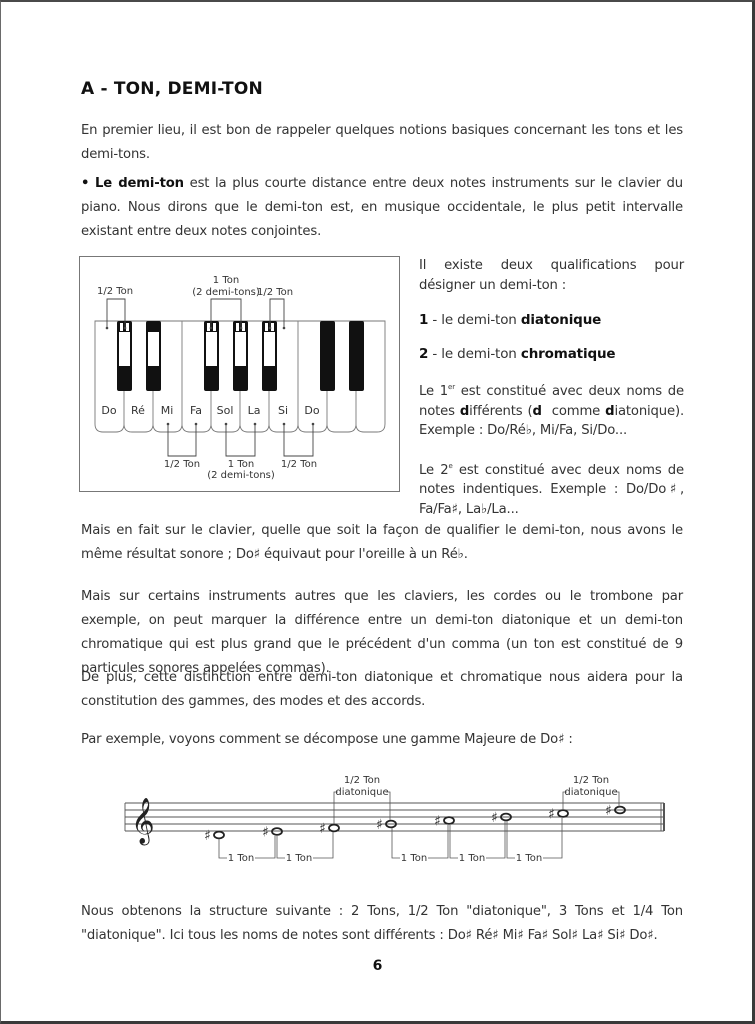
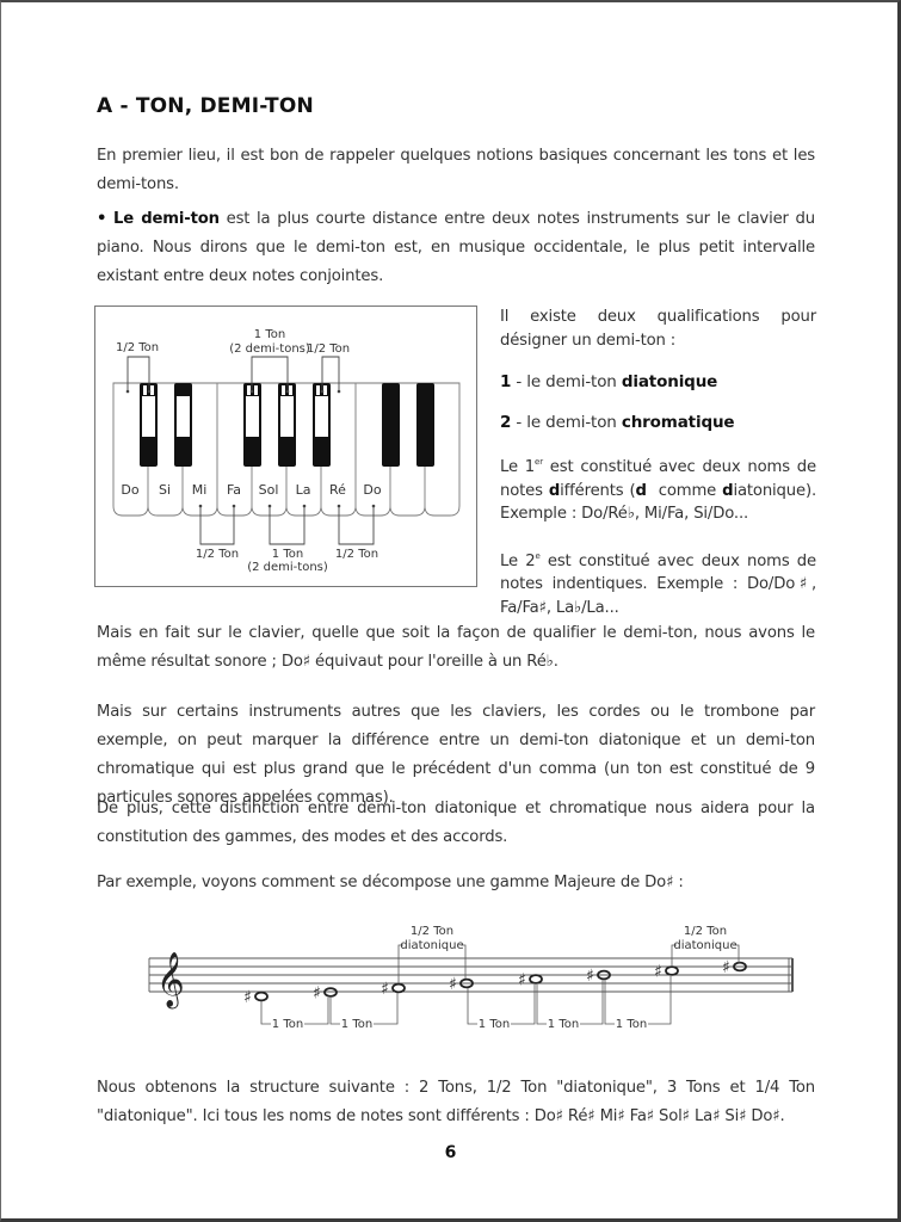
  A - TON, DEMI-TON
  En premier lieu, il est bon de rappeler quelques notions basiques concernant les tons et les demi-tons.
  • Le demi-ton est la plus courte distance entre deux notes instruments sur le clavier du piano. Nous dirons que le demi-ton est, en musique occidentale, le plus petit intervalle existant entre deux notes conjointes.
  Do
- Ré
+ Si
  Mi
  Fa
  Sol
  La
- Si
+ Ré
  Do
  1/2 Ton
  1 Ton
  (2 demi-tons)
  1/2 Ton
  1/2 Ton
  1 Ton
  (2 demi-tons)
  1/2 Ton
  Il existe deux qualifications pour désigner un demi-ton :
  1 - le demi-ton diatonique
  2 - le demi-ton chromatique
  Le 1er est constitué avec deux noms de notes différents (d comme diatonique). Exemple : Do/Ré♭, Mi/Fa, Si/Do...
  Le 2e est constitué avec deux noms de notes indentiques. Exemple : Do/Do♯, Fa/Fa♯, La♭/La...
  Mais en fait sur le clavier, quelle que soit la façon de qualifier le demi-ton, nous avons le même résultat sonore ; Do♯ équivaut pour l'oreille à un Ré♭.
  Mais sur certains instruments autres que les claviers, les cordes ou le trombone par exemple, on peut marquer la différence entre un demi-ton diatonique et un demi-ton chromatique qui est plus grand que le précédent d'un comma (un ton est constitué de 9 particules sonores appelées commas).
  De plus, cette distinction entre demi-ton diatonique et chromatique nous aidera pour la constitution des gammes, des modes et des accords.
  Par exemple, voyons comment se décompose une gamme Majeure de Do♯ :
  𝄞
  ♯
  ♯
  ♯
  ♯
  ♯
  ♯
  ♯
  ♯
  1 Ton
  1 Ton
  1 Ton
  1 Ton
  1 Ton
  1/2 Ton
  diatonique
  1/2 Ton
  diatonique
  Nous obtenons la structure suivante : 2 Tons, 1/2 Ton "diatonique", 3 Tons et 1/4 Ton "diatonique". Ici tous les noms de notes sont différents : Do♯ Ré♯ Mi♯ Fa♯ Sol♯ La♯ Si♯ Do♯.
  6
